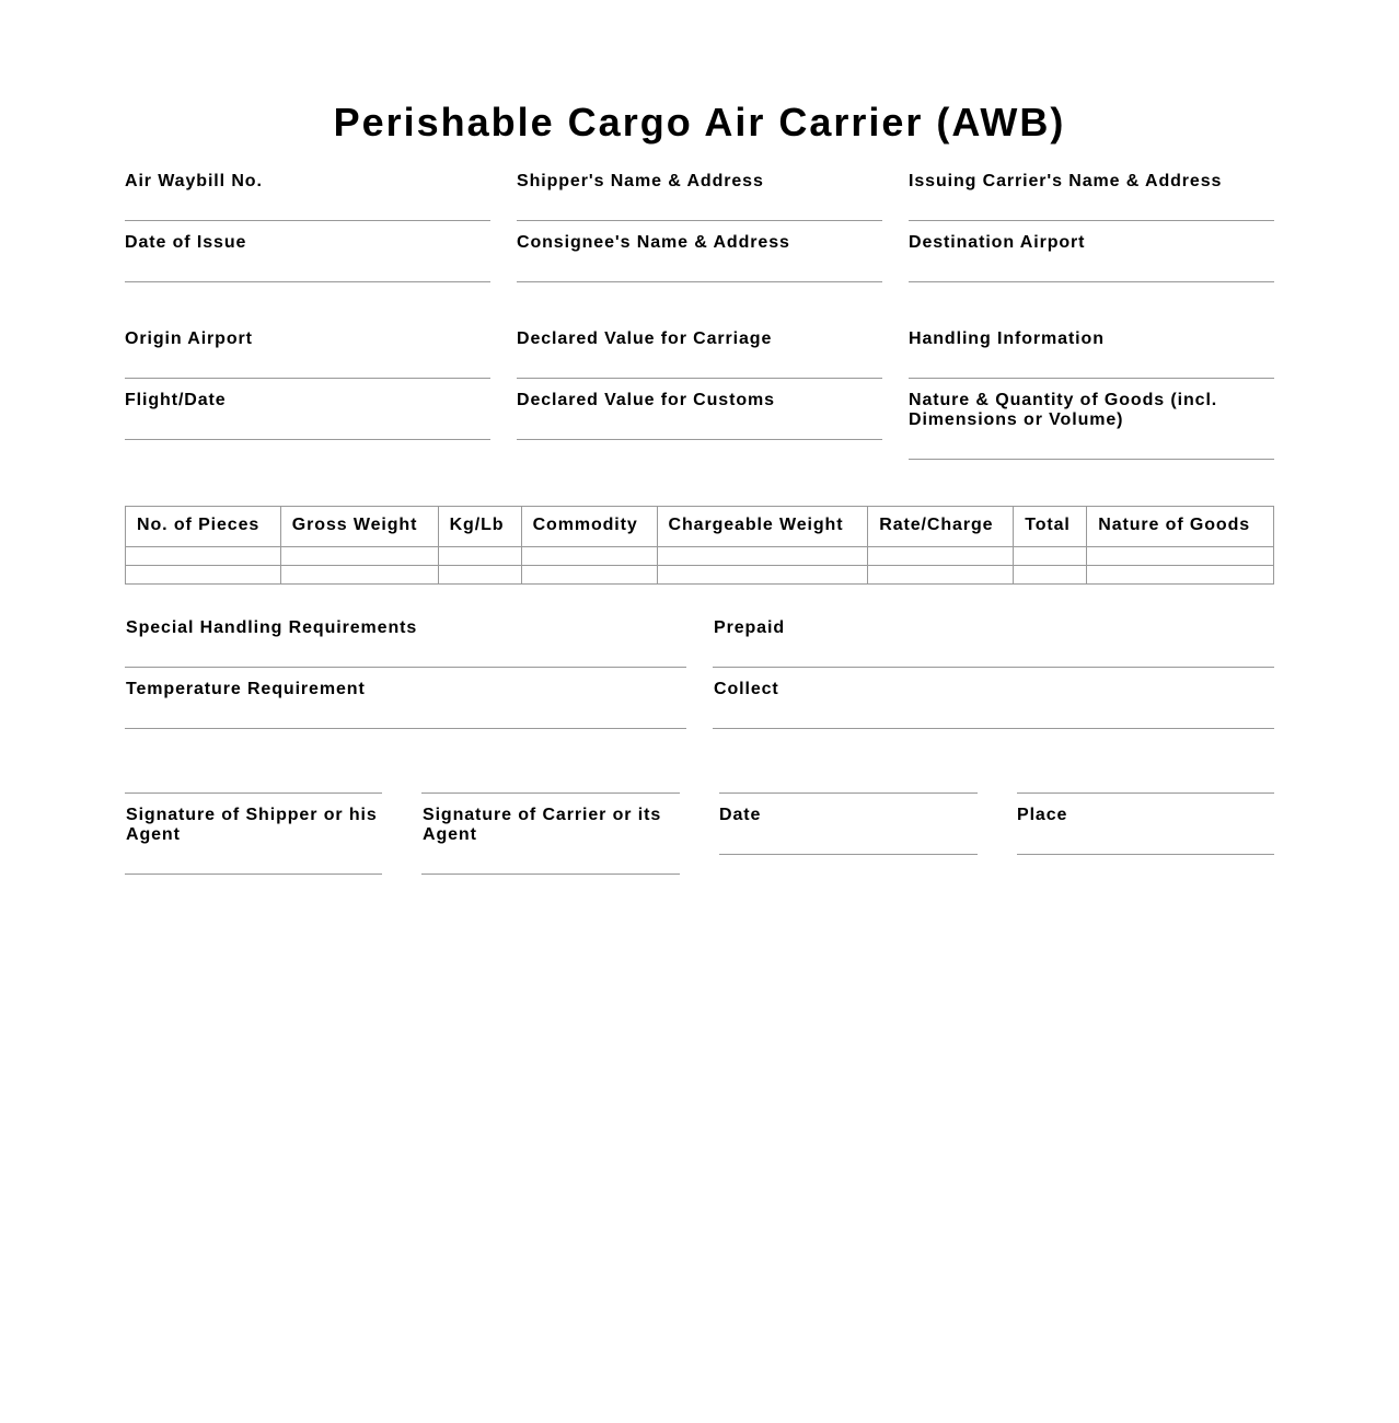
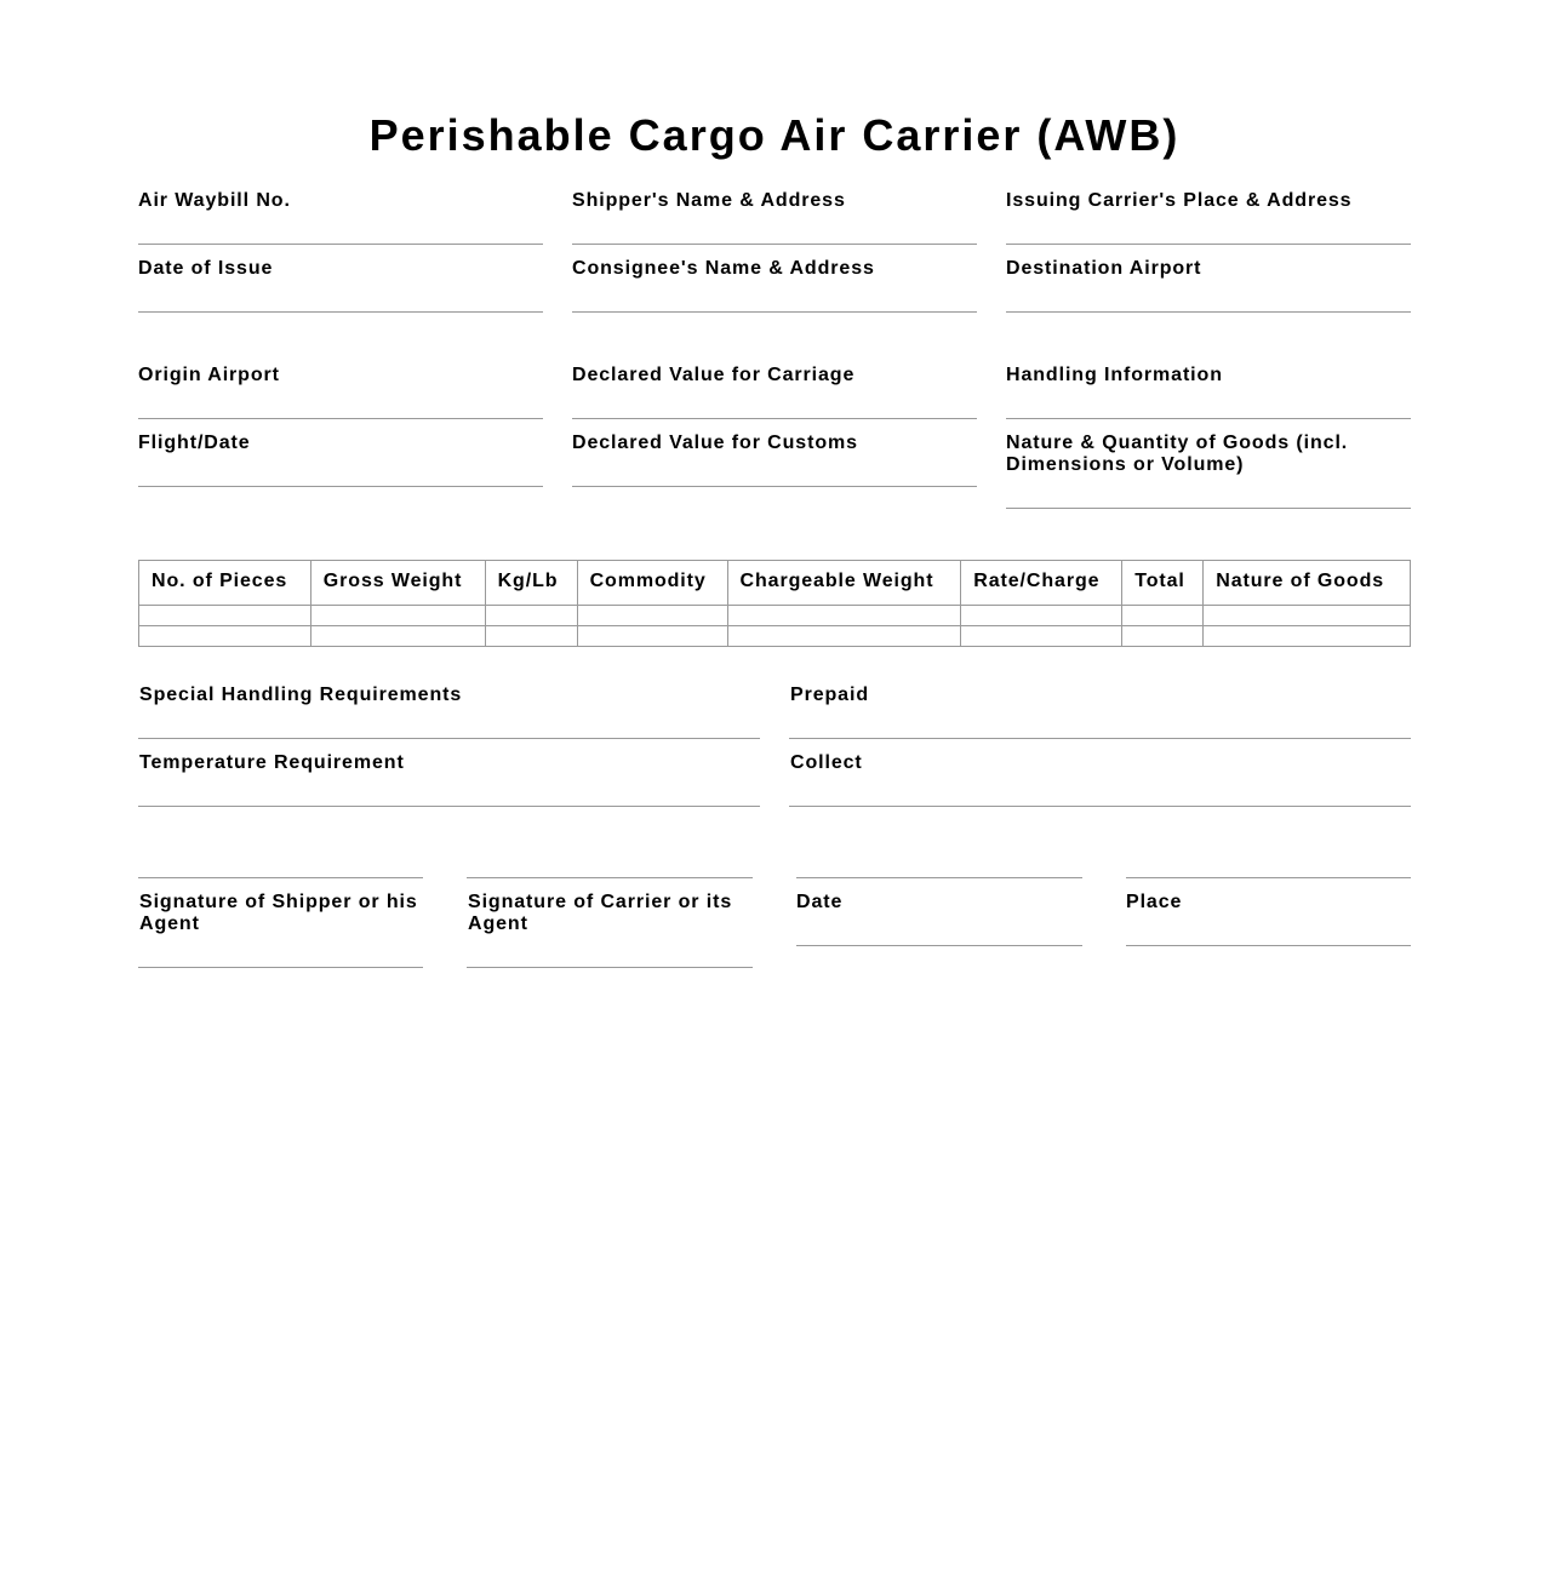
  Perishable Cargo Air Carrier (AWB)
  Air Waybill No.
  Shipper's Name & Address
- Issuing Carrier's Name & Address
+ Issuing Carrier's Place & Address
  Date of Issue
  Consignee's Name & Address
  Destination Airport
  Origin Airport
  Declared Value for Carriage
  Handling Information
  Flight/Date
  Declared Value for Customs
  Nature & Quantity of Goods (incl. Dimensions or Volume)
  No. of Pieces	Gross Weight	Kg/Lb	Commodity	Chargeable Weight	Rate/Charge	Total	Nature of Goods
  Special Handling Requirements
  Prepaid
  Temperature Requirement
  Collect
  Signature of Shipper or his Agent
  Signature of Carrier or its Agent
  Date
  Place
